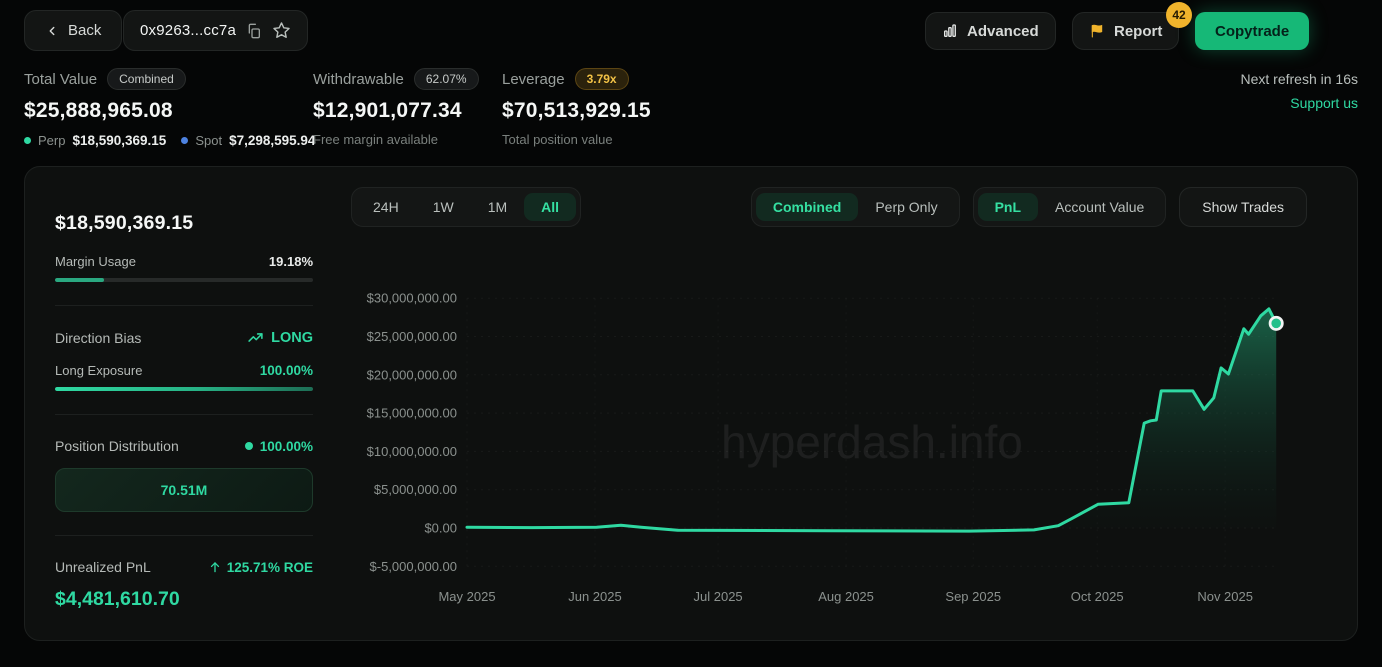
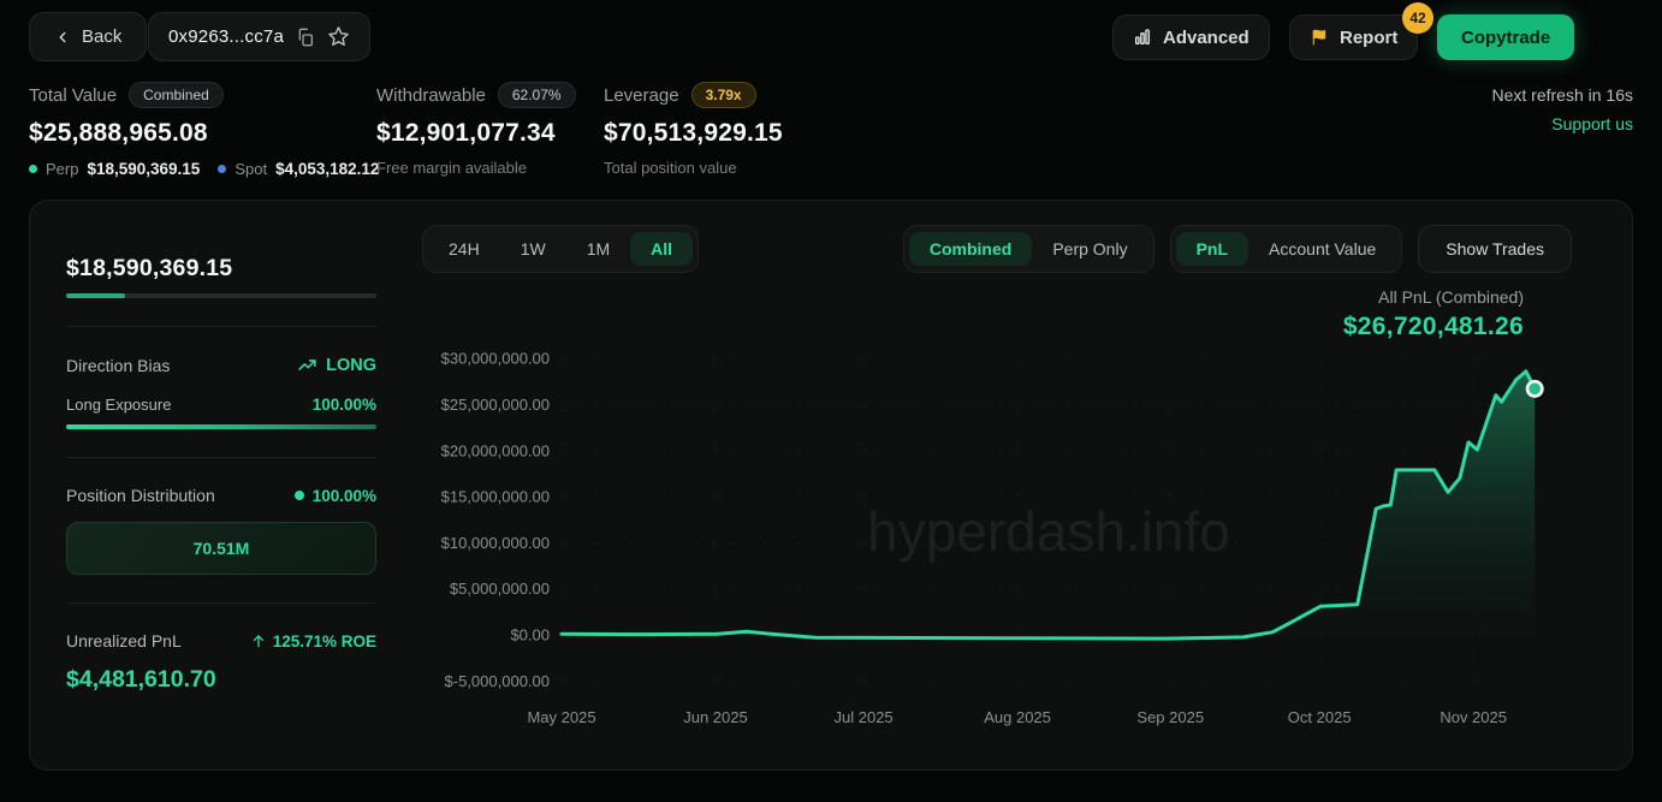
  Back
  0x9263...cc7a
  Advanced
  Report
  42
  Copytrade
  Total Value
  Combined
  $25,888,965.08
  Perp
  $18,590,369.15
  Spot
- $7,298,595.94
+ $4,053,182.12
  Withdrawable
  62.07%
  $12,901,077.34
  Free margin available
  Leverage
  3.79x
  $70,513,929.15
  Total position value
  Next refresh in 16s
  Support us
  $18,590,369.15
- Margin Usage
- 19.18%
  Direction Bias
  LONG
  Long Exposure
  100.00%
  Position Distribution
  100.00%
  70.51M
  Unrealized PnL
  125.71% ROE
  $4,481,610.70
  24H
  1W
  1M
  All
  Combined
  Perp Only
  PnL
  Account Value
  Show Trades
+ All PnL (Combined)
+ $26,720,481.26
  hyperdash.info
  $30,000,000.00
  $25,000,000.00
  $20,000,000.00
  $15,000,000.00
  $10,000,000.00
  $5,000,000.00
  $0.00
  $-5,000,000.00
  May 2025
  Jun 2025
  Jul 2025
  Aug 2025
  Sep 2025
  Oct 2025
  Nov 2025
